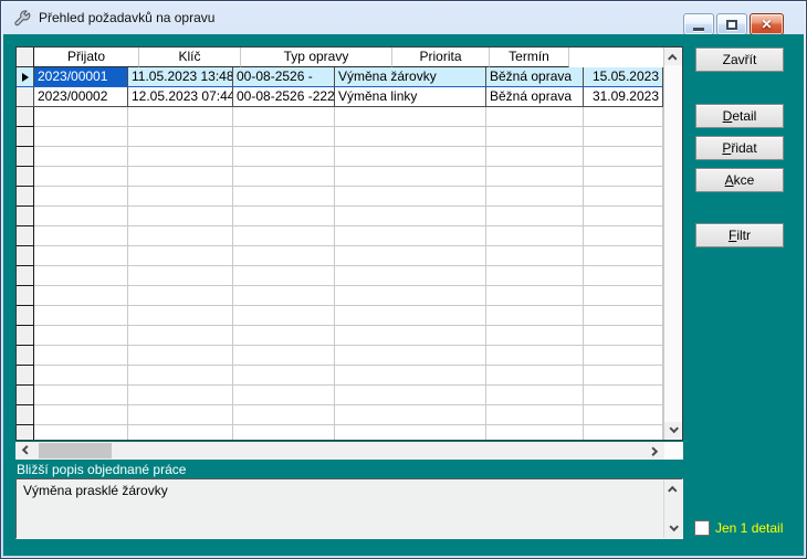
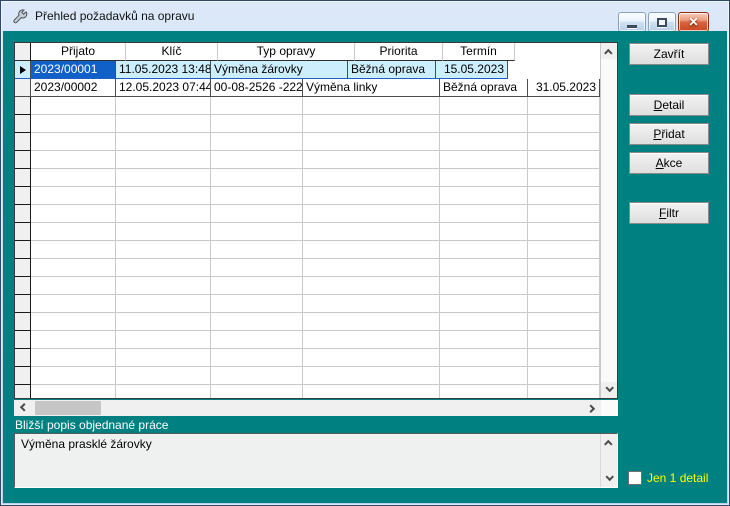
  Přehled požadavků na opravu
  ✕
  Přijato
  Klíč
  Typ opravy
  Priorita
  Termín
  2023/00001
  11.05.2023 13:48
- 00-08-2526 -
  Výměna žárovky
  Běžná oprava
  15.05.2023
  2023/00002
  12.05.2023 07:44
  00-08-2526 -222
  Výměna linky
  Běžná oprava
- 31.09.2023
+ 31.05.2023
  Bližší popis objednané práce
  Výměna prasklé žárovky
  Zavřít
  Detail
  Přidat
  Akce
  Filtr
  Jen 1 detail
